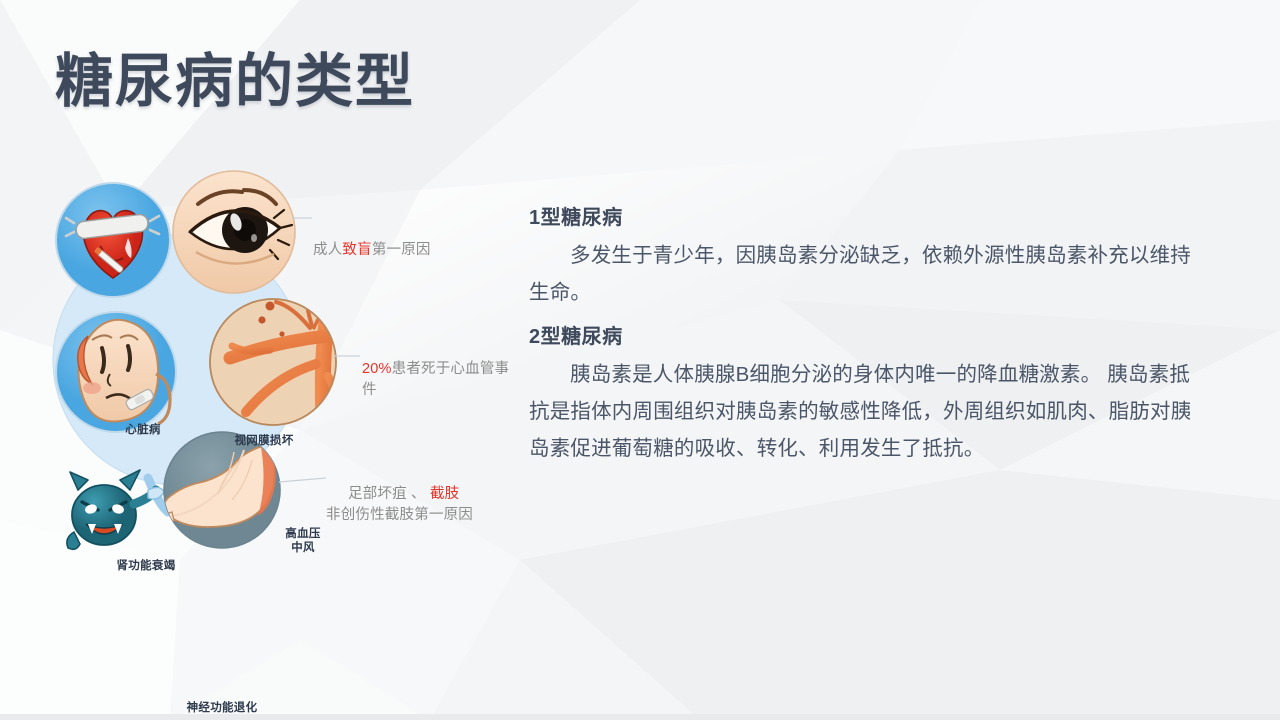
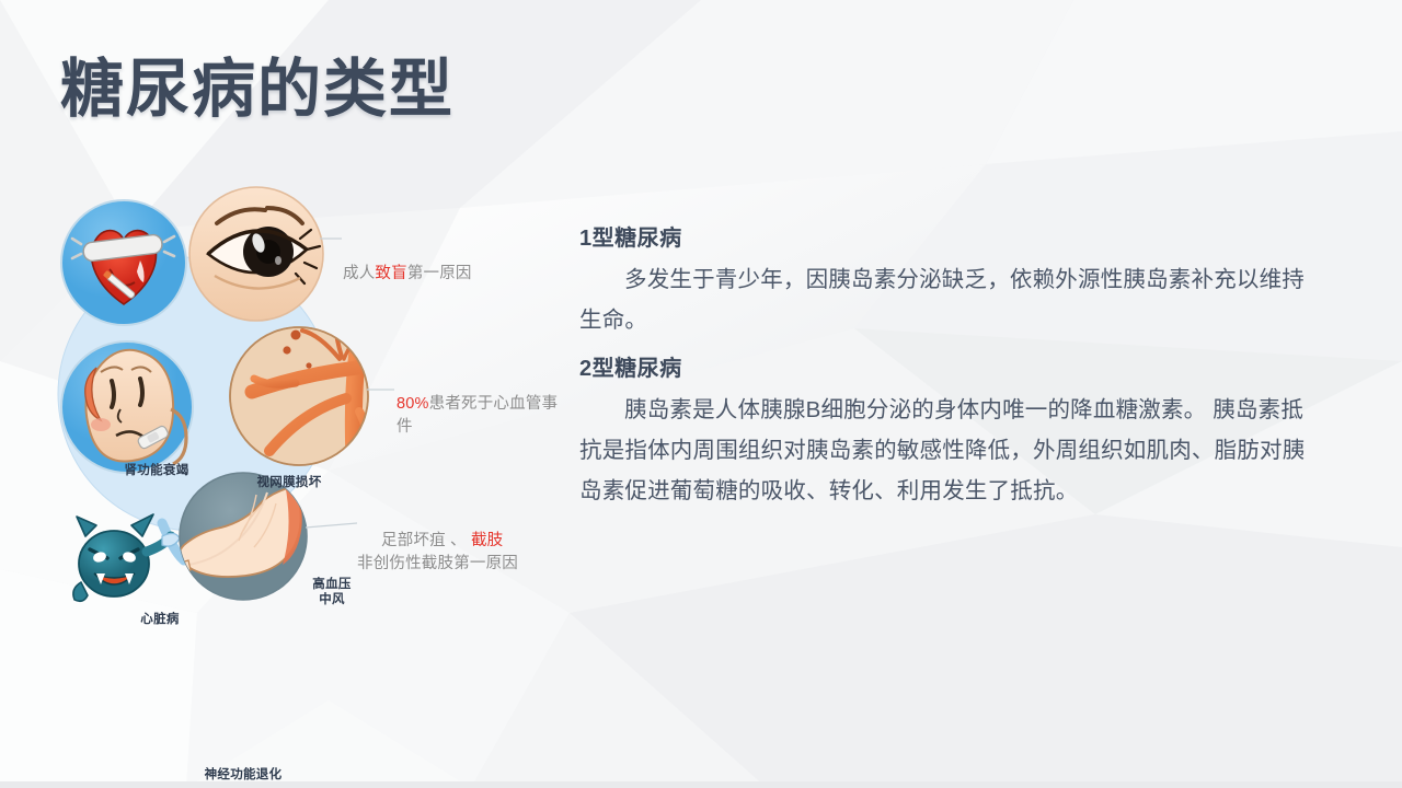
  糖尿病的类型
- 心脏病
+ 肾功能衰竭
  视网膜损坏
- 肾功能衰竭
+ 心脏病
  高血压
  中风
  神经功能退化
  成人致盲第一原因
- 20%患者死于心血管事件
+ 80%患者死于心血管事件
  足部坏疽 、 截肢
  非创伤性截肢第一原因
  1型糖尿病
  多发生于青少年，因胰岛素分泌缺乏，依赖外源性胰岛素补充以维持生命。
  2型糖尿病
  胰岛素是人体胰腺B细胞分泌的身体内唯一的降血糖激素。 胰岛素抵抗是指体内周围组织对胰岛素的敏感性降低，外周组织如肌肉、脂肪对胰岛素促进葡萄糖的吸收、转化、利用发生了抵抗。
